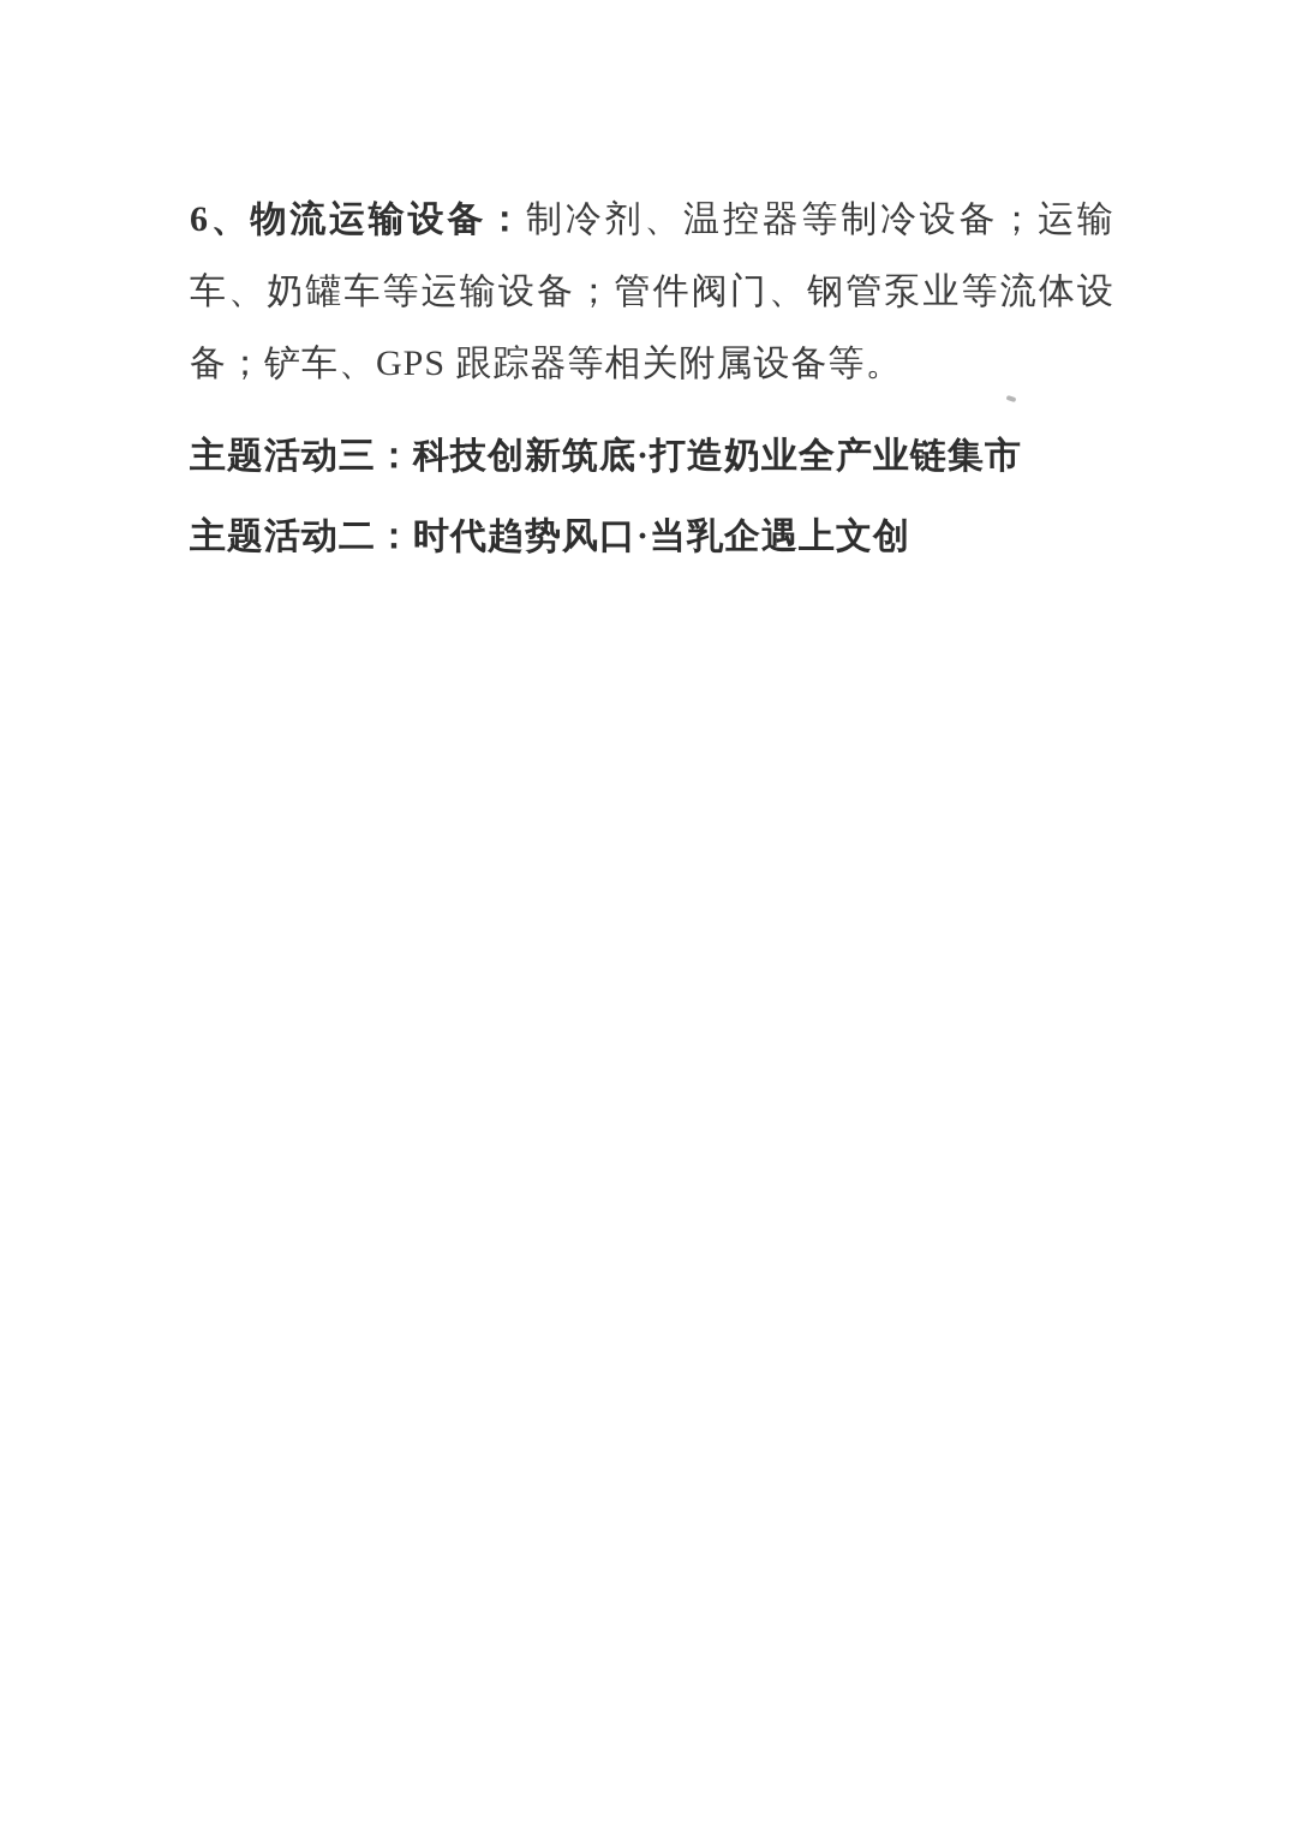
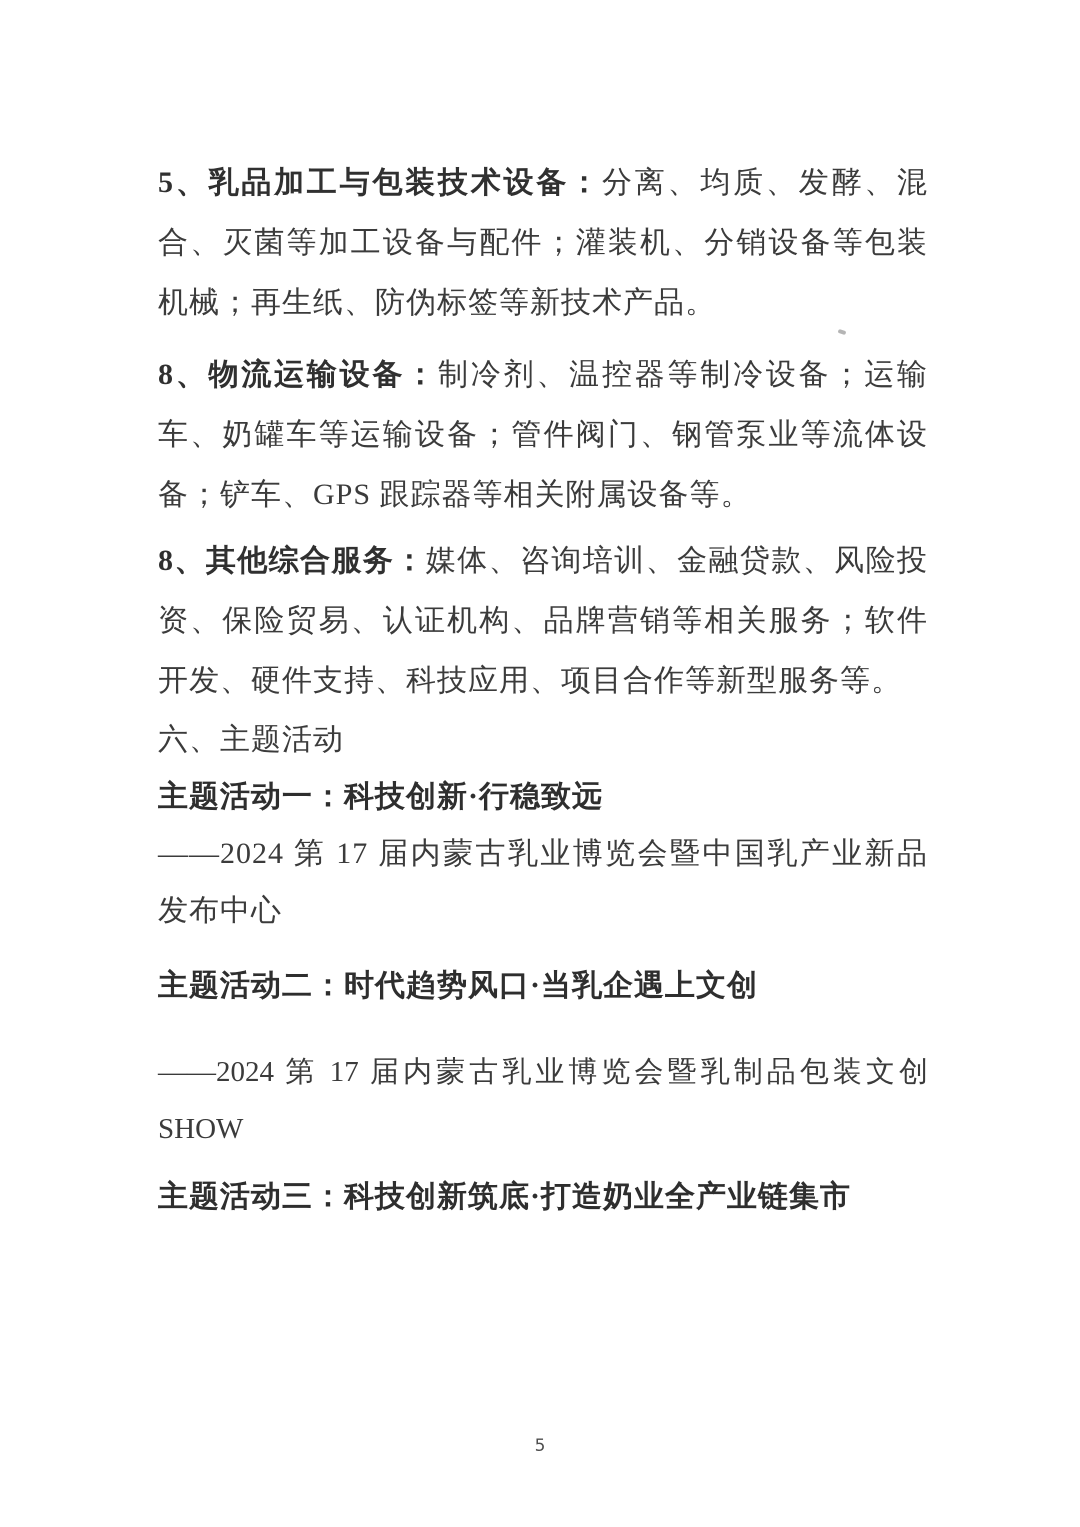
+ 5、乳品加工与包装技术设备：分离、均质、发酵、混合、灭菌等加工设备与配件；灌装机、分销设备等包装机械；再生纸、防伪标签等新技术产品。
- 6、物流运输设备：制冷剂、温控器等制冷设备；运输车、奶罐车等运输设备；管件阀门、钢管泵业等流体设备；铲车、GPS 跟踪器等相关附属设备等。
+ 8、物流运输设备：制冷剂、温控器等制冷设备；运输车、奶罐车等运输设备；管件阀门、钢管泵业等流体设备；铲车、GPS 跟踪器等相关附属设备等。
+ 8、其他综合服务：媒体、咨询培训、金融贷款、风险投资、保险贸易、认证机构、品牌营销等相关服务；软件开发、硬件支持、科技应用、项目合作等新型服务等。
+ 六、主题活动
+ 主题活动一：科技创新·行稳致远
+ ——2024 第 17 届内蒙古乳业博览会暨中国乳产业新品发布中心
- 主题活动三：科技创新筑底·打造奶业全产业链集市
+ 主题活动二：时代趋势风口·当乳企遇上文创
+ ——2024 第 17 届内蒙古乳业博览会暨乳制品包装文创 SHOW
- 主题活动二：时代趋势风口·当乳企遇上文创
+ 主题活动三：科技创新筑底·打造奶业全产业链集市
+ 5
